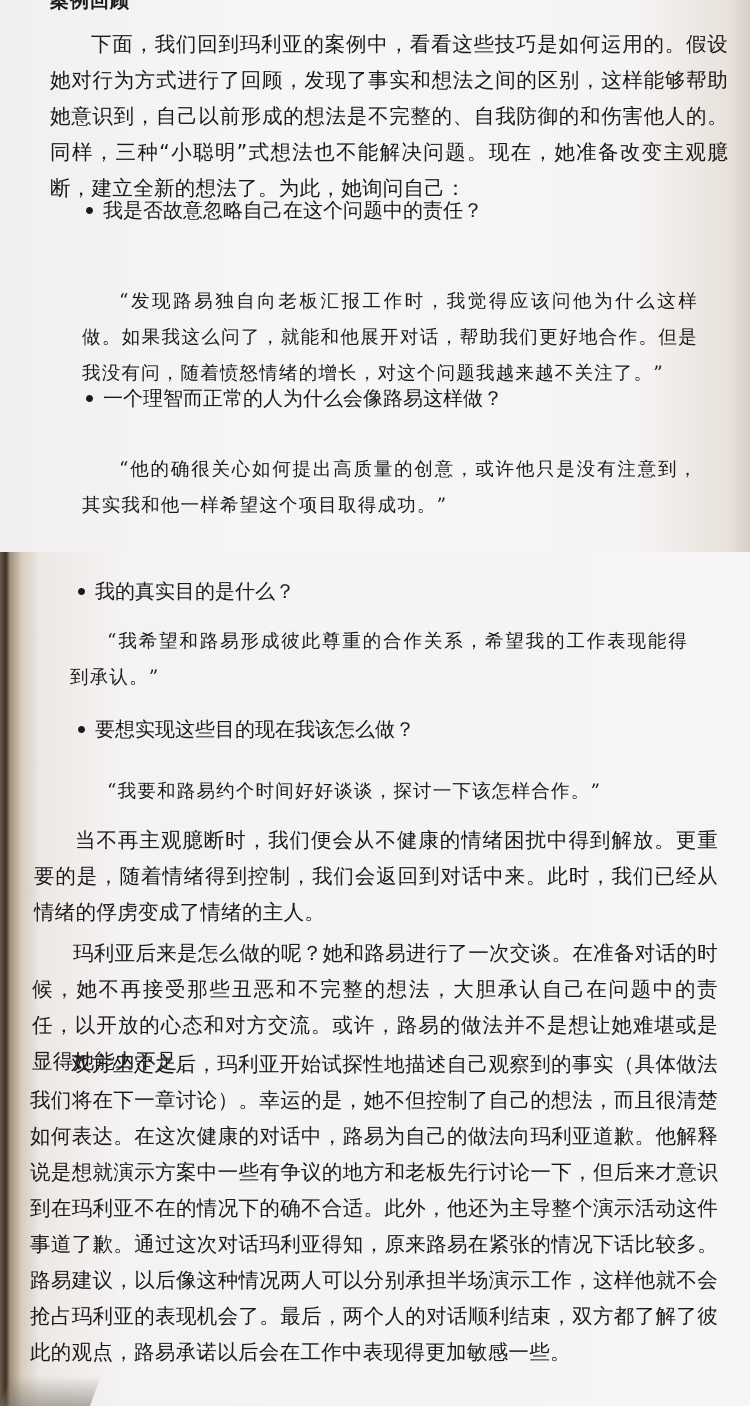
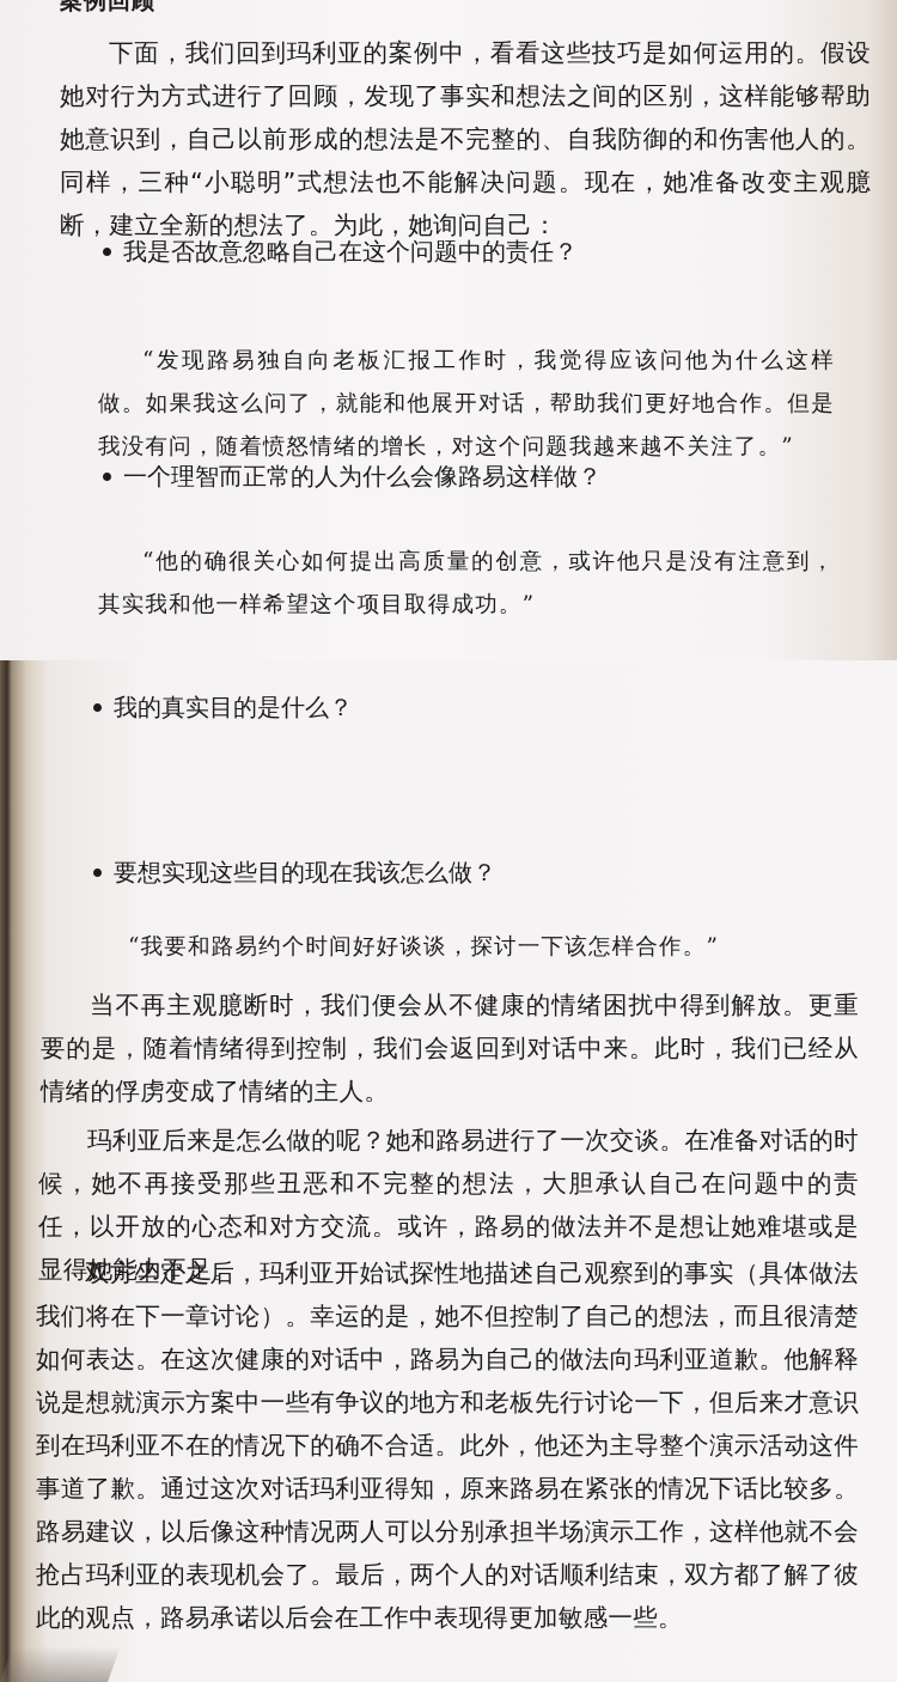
  案例回顾
  下面，我们回到玛利亚的案例中，看看这些技巧是如何运用的。假设她对行为方式进行了回顾，发现了事实和想法之间的区别，这样能够帮助她意识到，自己以前形成的想法是不完整的、自我防御的和伤害他人的。同样，三种“小聪明”式想法也不能解决问题。现在，她准备改变主观臆断，建立全新的想法了。为此，她询问自己：
  我是否故意忽略自己在这个问题中的责任？
  “发现路易独自向老板汇报工作时，我觉得应该问他为什么这样做。如果我这么问了，就能和他展开对话，帮助我们更好地合作。但是我没有问，随着愤怒情绪的增长，对这个问题我越来越不关注了。”
  一个理智而正常的人为什么会像路易这样做？
  “他的确很关心如何提出高质量的创意，或许他只是没有注意到，其实我和他一样希望这个项目取得成功。”
  我的真实目的是什么？
- “我希望和路易形成彼此尊重的合作关系，希望我的工作表现能得到承认。”
  要想实现这些目的现在我该怎么做？
  “我要和路易约个时间好好谈谈，探讨一下该怎样合作。”
  当不再主观臆断时，我们便会从不健康的情绪困扰中得到解放。更重要的是，随着情绪得到控制，我们会返回到对话中来。此时，我们已经从情绪的俘虏变成了情绪的主人。
  玛利亚后来是怎么做的呢？她和路易进行了一次交谈。在准备对话的时候，她不再接受那些丑恶和不完整的想法，大胆承认自己在问题中的责任，以开放的心态和对方交流。或许，路易的做法并不是想让她难堪或是显得她能力不足。
  双方坐定之后，玛利亚开始试探性地描述自己观察到的事实（具体做法我们将在下一章讨论）。幸运的是，她不但控制了自己的想法，而且很清楚如何表达。在这次健康的对话中，路易为自己的做法向玛利亚道歉。他解释说是想就演示方案中一些有争议的地方和老板先行讨论一下，但后来才意识到在玛利亚不在的情况下的确不合适。此外，他还为主导整个演示活动这件事道了歉。通过这次对话玛利亚得知，原来路易在紧张的情况下话比较多。路易建议，以后像这种情况两人可以分别承担半场演示工作，这样他就不会抢占玛利亚的表现机会了。最后，两个人的对话顺利结束，双方都了解了彼此的观点，路易承诺以后会在工作中表现得更加敏感一些。
